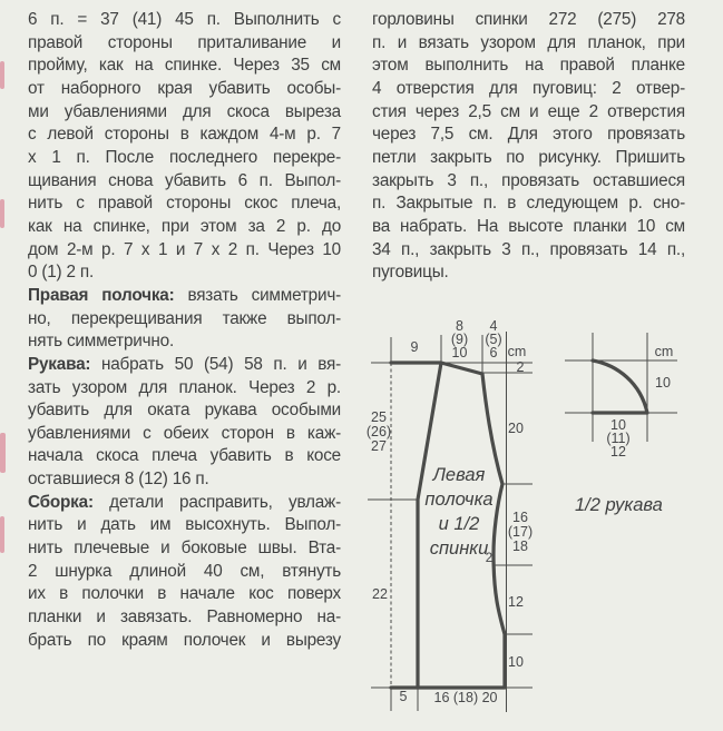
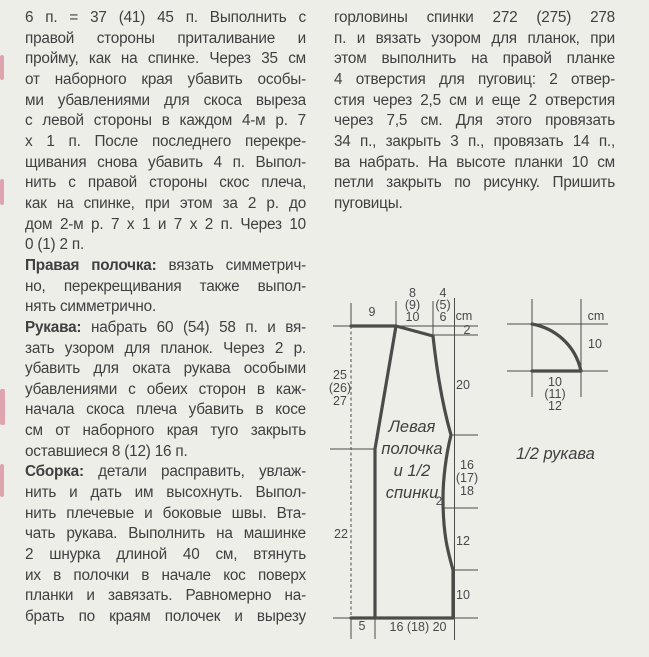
  6 п. = 37 (41) 45 п. Выполнить с
  правой стороны приталивание и
  пройму, как на спинке. Через 35 см
  от наборного края убавить особы-
  ми убавлениями для скоса выреза
  с левой стороны в каждом 4-м р. 7
  х 1 п. После последнего перекре-
- щивания снова убавить 6 п. Выпол-
+ щивания снова убавить 4 п. Выпол-
  нить с правой стороны скос плеча,
  как на спинке, при этом за 2 р. до
  дом 2-м р. 7 х 1 и 7 х 2 п. Через 10
  0 (1) 2 п.
  Правая полочка: вязать симметрич-
  но, перекрещивания также выпол-
  нять симметрично.
- Рукава: набрать 50 (54) 58 п. и вя-
+ Рукава: набрать 60 (54) 58 п. и вя-
  зать узором для планок. Через 2 р.
  убавить для оката рукава особыми
  убавлениями с обеих сторон в каж-
  начала скоса плеча убавить в косе
+ см от наборного края туго закрыть
  оставшиеся 8 (12) 16 п.
  Сборка: детали расправить, увлаж-
  нить и дать им высохнуть. Выпол-
  нить плечевые и боковые швы. Вта-
+ чать рукава. Выполнить на машинке
  2 шнурка длиной 40 см, втянуть
  их в полочки в начале кос поверх
  планки и завязать. Равномерно на-
  брать по краям полочек и вырезу
  горловины спинки 272 (275) 278
  п. и вязать узором для планок, при
  этом выполнить на правой планке
  4 отверстия для пуговиц: 2 отвер-
  стия через 2,5 см и еще 2 отверстия
  через 7,5 см. Для этого провязать
- петли закрыть по рисунку. Пришить
+ 34 п., закрыть 3 п., провязать 14 п.,
- закрыть 3 п., провязать оставшиеся
- п. Закрытые п. в следующем р. сно-
  ва набрать. На высоте планки 10 см
- 34 п., закрыть 3 п., провязать 14 п.,
+ петли закрыть по рисунку. Пришить
  пуговицы.
  9
  8
  (9)
  10
  4
  (5)
  6
  cm
  2
  20
  16
  (17)
  18
  2
  12
  10
  25
  (26)
  27
  22
  5
  16 (18) 20
  Левая
  полочка
  и 1/2
  спинки
  cm
  10
  10
  (11)
  12
  1/2 рукава
